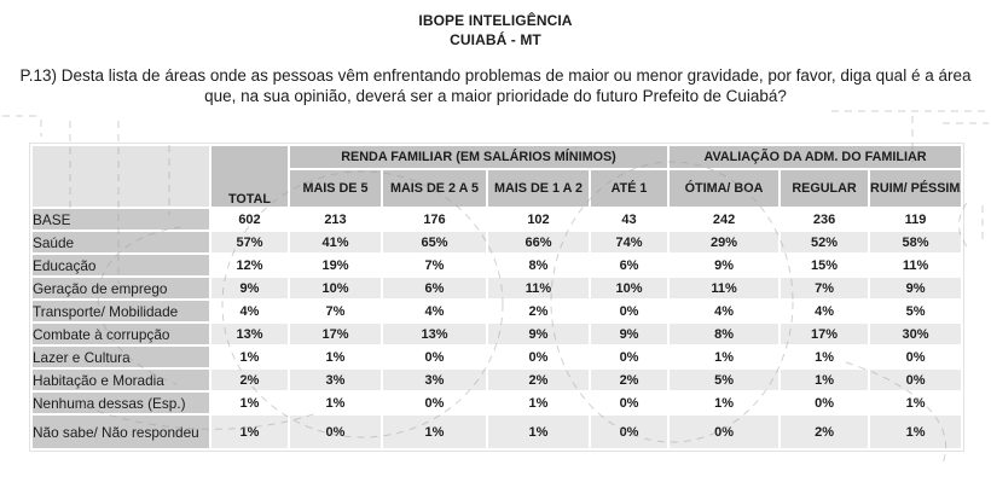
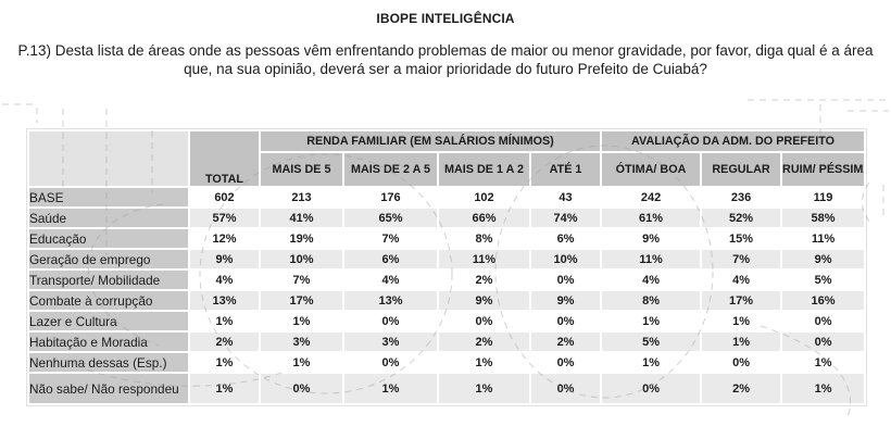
  IBOPE INTELIGÊNCIA
- CUIABÁ - MT
  P.13) Desta lista de áreas onde as pessoas vêm enfrentando problemas de maior ou menor gravidade, por favor, diga qual é a área que, na sua opinião, deverá ser a maior prioridade do futuro Prefeito de Cuiabá?
- 	TOTAL	RENDA FAMILIAR (EM SALÁRIOS MÍNIMOS)	AVALIAÇÃO DA ADM. DO FAMILIAR
+ 	TOTAL	RENDA FAMILIAR (EM SALÁRIOS MÍNIMOS)	AVALIAÇÃO DA ADM. DO PREFEITO
  MAIS DE 5	MAIS DE 2 A 5	MAIS DE 1 A 2	ATÉ 1	ÓTIMA/ BOA	REGULAR	RUIM/ PÉSSIM
  BASE	602	213	176	102	43	242	236	119
- Saúde	57%	41%	65%	66%	74%	29%	52%	58%
+ Saúde	57%	41%	65%	66%	74%	61%	52%	58%
  Educação	12%	19%	7%	8%	6%	9%	15%	11%
  Geração de emprego	9%	10%	6%	11%	10%	11%	7%	9%
  Transporte/ Mobilidade	4%	7%	4%	2%	0%	4%	4%	5%
- Combate à corrupção	13%	17%	13%	9%	9%	8%	17%	30%
+ Combate à corrupção	13%	17%	13%	9%	9%	8%	17%	16%
  Lazer e Cultura	1%	1%	0%	0%	0%	1%	1%	0%
  Habitação e Moradia	2%	3%	3%	2%	2%	5%	1%	0%
  Nenhuma dessas (Esp.)	1%	1%	0%	1%	0%	1%	0%	1%
  Não sabe/ Não respondeu	1%	0%	1%	1%	0%	0%	2%	1%
